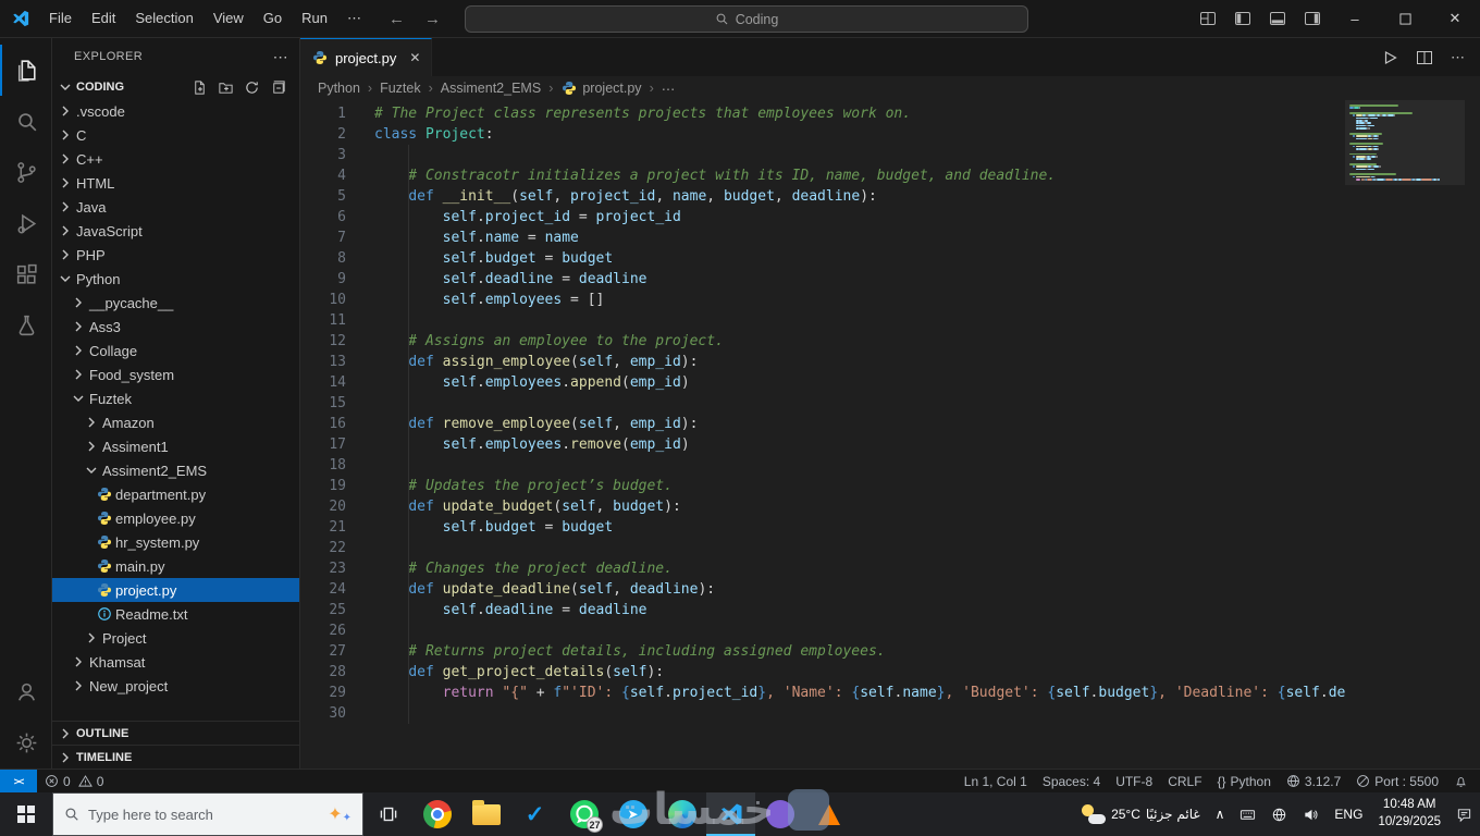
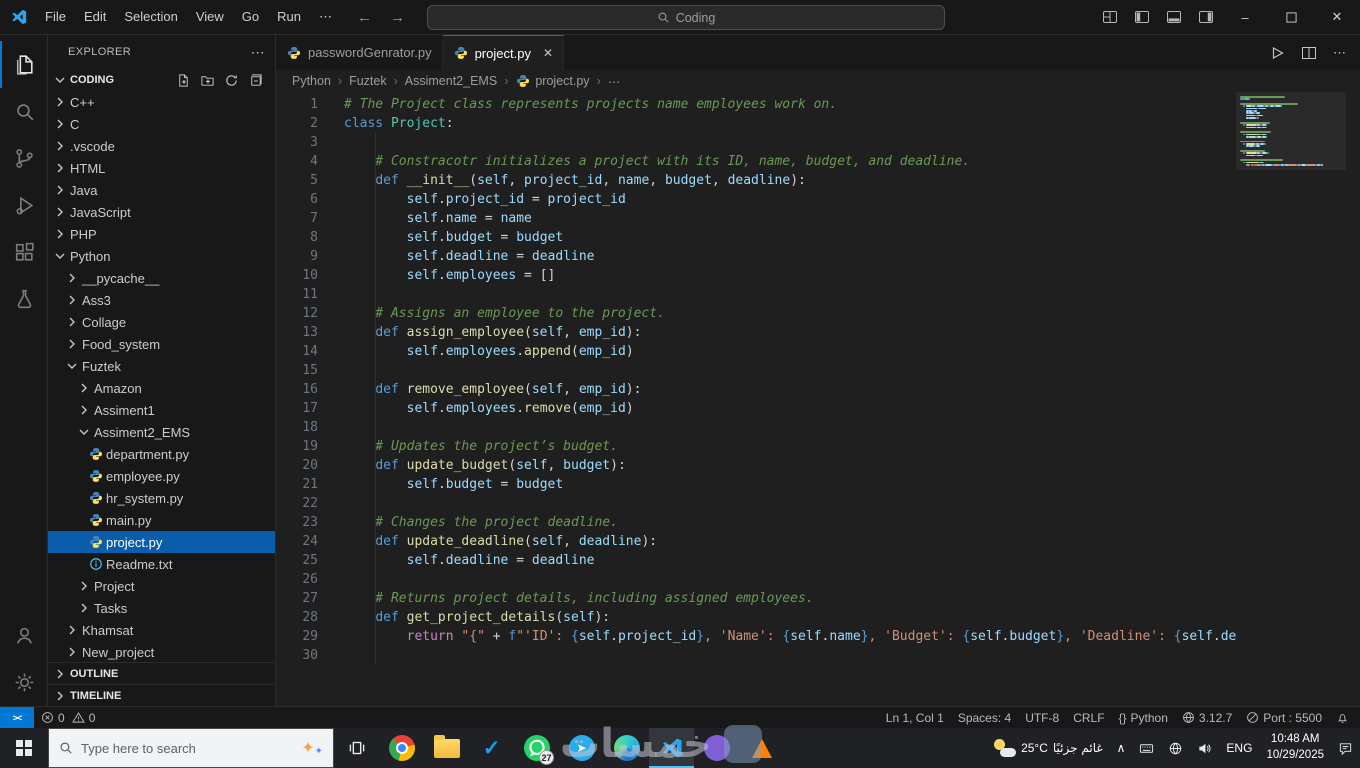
  File
  Edit
  Selection
  View
  Go
  Run
  ⋯
  ←
  →
  Coding
  –
  ✕
  EXPLORER
  ⋯
  CODING
- .vscode
+ C++
  C
- C++
+ .vscode
  HTML
  Java
  JavaScript
  PHP
  Python
  __pycache__
  Ass3
  Collage
  Food_system
  Fuztek
  Amazon
  Assiment1
  Assiment2_EMS
  department.py
  employee.py
  hr_system.py
  main.py
  project.py
  Readme.txt
  Project
+ Tasks
  Khamsat
  New_project
  OUTLINE
  TIMELINE
+ passwordGenrator.py
  project.py
  ✕
  ⋯
  Python
  ›
  Fuztek
  ›
  Assiment2_EMS
  ›
  project.py
  ›
  ⋯
  1
  2
  3
  4
  5
  6
  7
  8
  9
  10
  11
  12
  13
  14
  15
  16
  17
  18
  19
  20
  21
  22
  23
  24
  25
  26
  27
  28
  29
  30
- # The Project class represents projects that employees work on.
+ # The Project class represents projects name employees work on.
  class Project:
  # Constracotr initializes a project with its ID, name, budget, and deadline.
  def __init__(self, project_id, name, budget, deadline):
  self.project_id = project_id
  self.name = name
  self.budget = budget
  self.deadline = deadline
  self.employees = []
  # Assigns an employee to the project.
  def assign_employee(self, emp_id):
  self.employees.append(emp_id)
  def remove_employee(self, emp_id):
  self.employees.remove(emp_id)
  # Updates the project’s budget.
  def update_budget(self, budget):
  self.budget = budget
  # Changes the project deadline.
  def update_deadline(self, deadline):
  self.deadline = deadline
  # Returns project details, including assigned employees.
  def get_project_details(self):
  return "{" + f"'ID': {self.project_id}, 'Name': {self.name}, 'Budget': {self.budget}, 'Deadline': {self.de
  ><
  0
  0
  Ln 1, Col 1
  Spaces: 4
  UTF-8
  CRLF
  {}
  Python
  3.12.7
  Port : 5500
  Type here to search
  ✦
  ✦
  ✓
  27
  ➤
  25°C
  غائم جزئيًا
  ∧
  ENG
  10:48 AM
  10/29/2025
  خمسات
